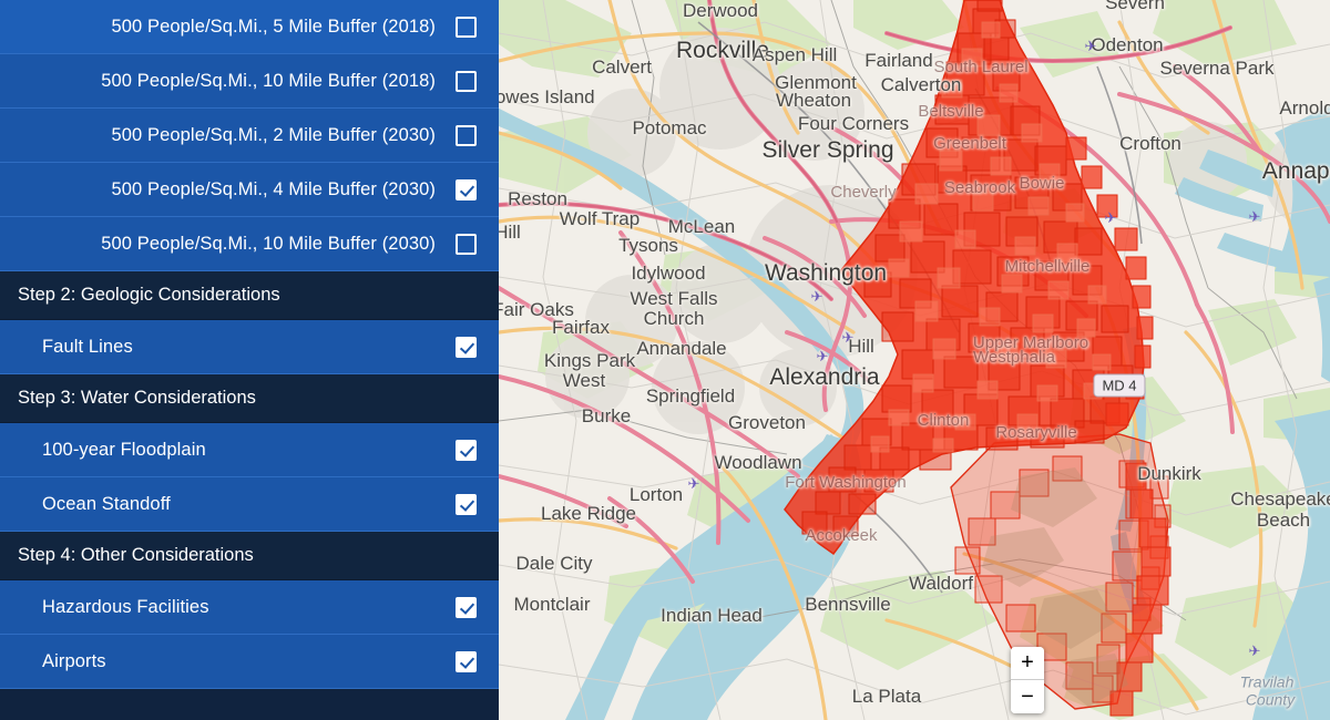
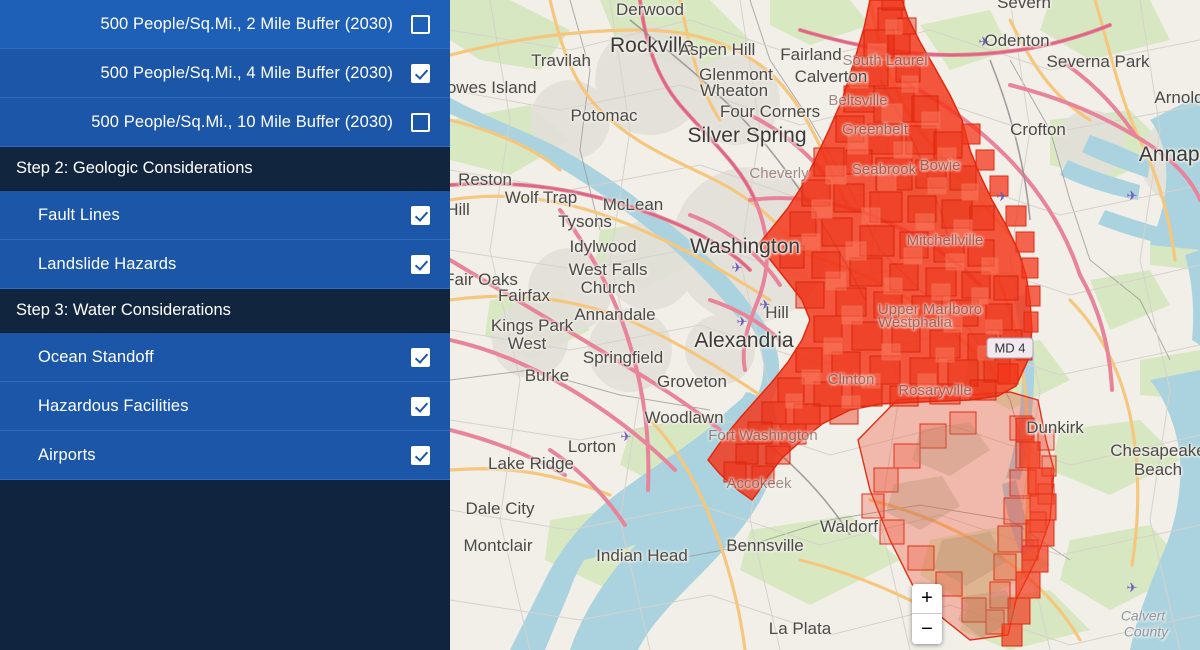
- 500 People/Sq.Mi., 5 Mile Buffer (2018)
- 500 People/Sq.Mi., 10 Mile Buffer (2018)
  500 People/Sq.Mi., 2 Mile Buffer (2030)
  500 People/Sq.Mi., 4 Mile Buffer (2030)
  500 People/Sq.Mi., 10 Mile Buffer (2030)
  Step 2: Geologic Considerations
  Fault Lines
+ Landslide Hazards
  Step 3: Water Considerations
- 100-year Floodplain
  Ocean Standoff
- Step 4: Other Considerations
  Hazardous Facilities
  Airports
  Derwood
  Rockville
  Aspen Hill
  Fairland
  Severn
  Odenton
- Calvert
+ Travilah
  Glenmont
  Calverton
  South Laurel
  owes Island
  Wheaton
  Severna Park
  Potomac
  Four Corners
  Beltsville
  Arnold
  Silver Spring
  Greenbelt
  Crofton
  Seabrook
  Bowie
  Cheverly
  Reston
  Wolf Trap
  Hill
  McLean
  Tysons
  Idylwood
  Washington
  Mitchellville
  West Falls
  Church
  Fair Oaks
  Fairfax
  Annandale
  Hill
  Upper Marlboro
  Kings Park
  West
  Alexandria
  Westphalia
  Springfield
  Clinton
  Rosaryville
  Burke
  Groveton
  Dunkirk
  Woodlawn
  Fort Washington
  Lorton
  Lake Ridge
  Chesapeak
  Beach
  Accokeek
  Dale City
  Waldorf
  Bennsville
  Montclair
  Indian Head
  La Plata
- Travilah
+ Calvert
  County
  MD 4
  ✈
  ✈
  ✈
  ✈
  ✈
  ✈
  ✈
  ✈
  +
  −
